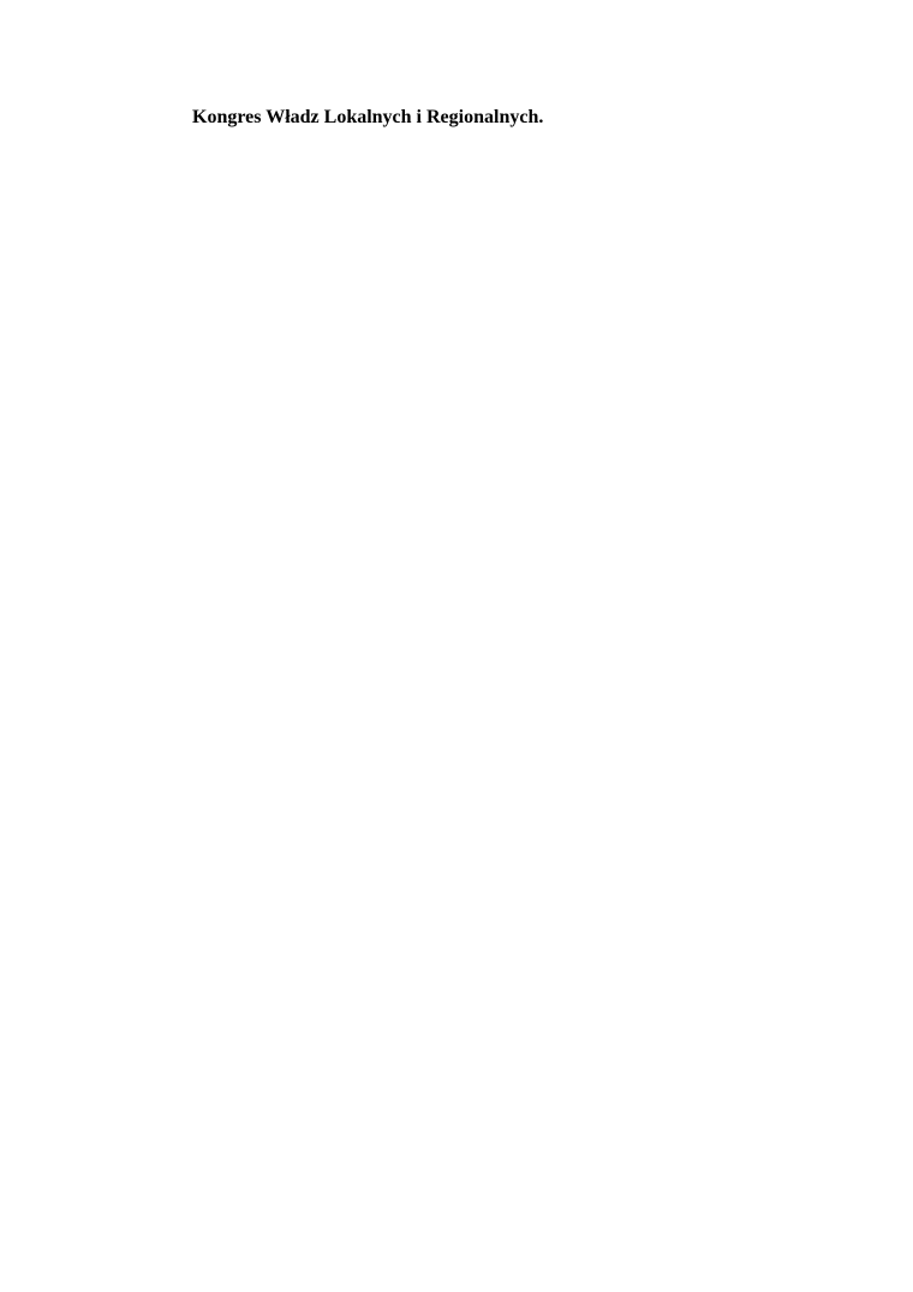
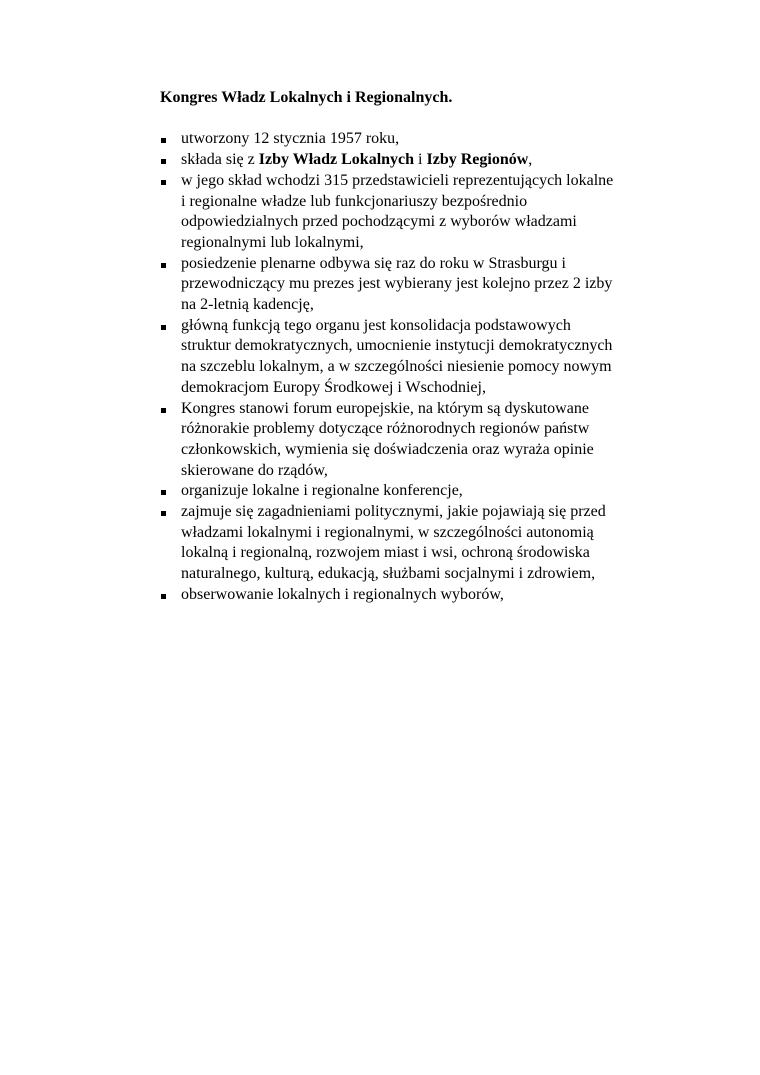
  Kongres Władz Lokalnych i Regionalnych.
+ utworzony 12 stycznia 1957 roku,
+ składa się z Izby Władz Lokalnych i Izby Regionów,
+ w jego skład wchodzi 315 przedstawicieli reprezentujących lokalne
+ i regionalne władze lub funkcjonariuszy bezpośrednio
+ odpowiedzialnych przed pochodzącymi z wyborów władzami
+ regionalnymi lub lokalnymi,
+ posiedzenie plenarne odbywa się raz do roku w Strasburgu i
+ przewodniczący mu prezes jest wybierany jest kolejno przez 2 izby
+ na 2-letnią kadencję,
+ główną funkcją tego organu jest konsolidacja podstawowych
+ struktur demokratycznych, umocnienie instytucji demokratycznych
+ na szczeblu lokalnym, a w szczególności niesienie pomocy nowym
+ demokracjom Europy Środkowej i Wschodniej,
+ Kongres stanowi forum europejskie, na którym są dyskutowane
+ różnorakie problemy dotyczące różnorodnych regionów państw
+ członkowskich, wymienia się doświadczenia oraz wyraża opinie
+ skierowane do rządów,
+ organizuje lokalne i regionalne konferencje,
+ zajmuje się zagadnieniami politycznymi, jakie pojawiają się przed
+ władzami lokalnymi i regionalnymi, w szczególności autonomią
+ lokalną i regionalną, rozwojem miast i wsi, ochroną środowiska
+ naturalnego, kulturą, edukacją, służbami socjalnymi i zdrowiem,
+ obserwowanie lokalnych i regionalnych wyborów,
